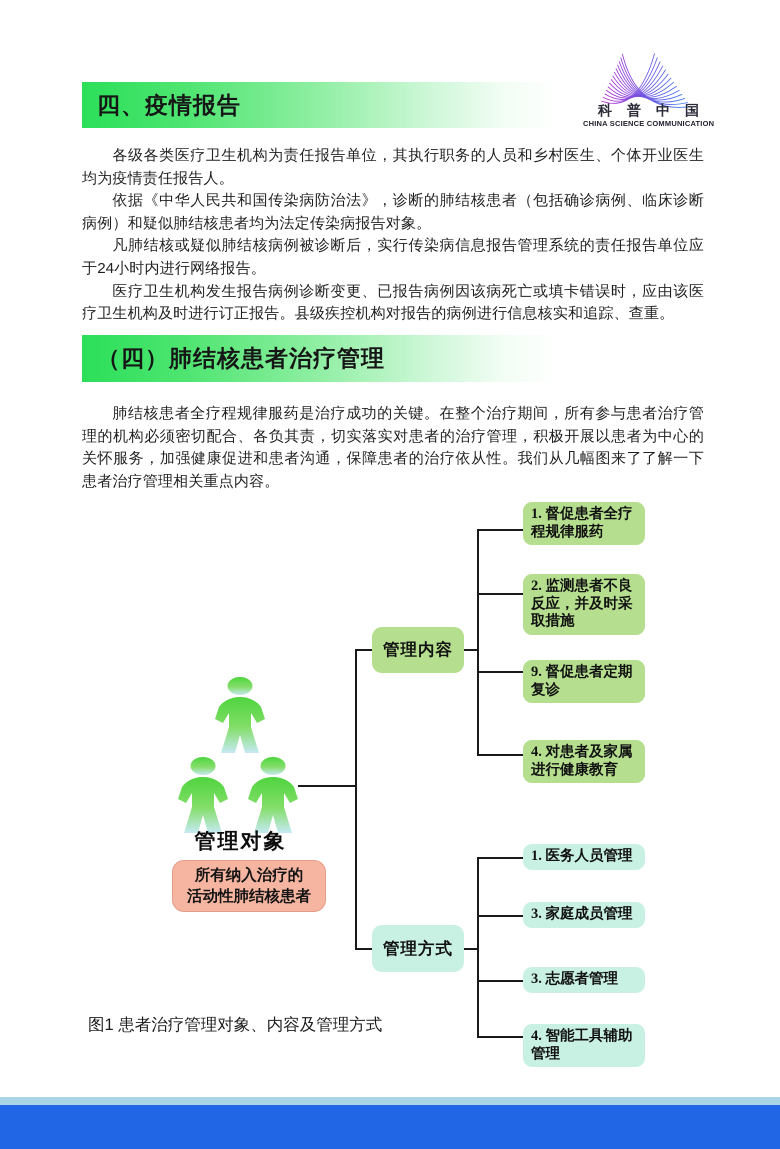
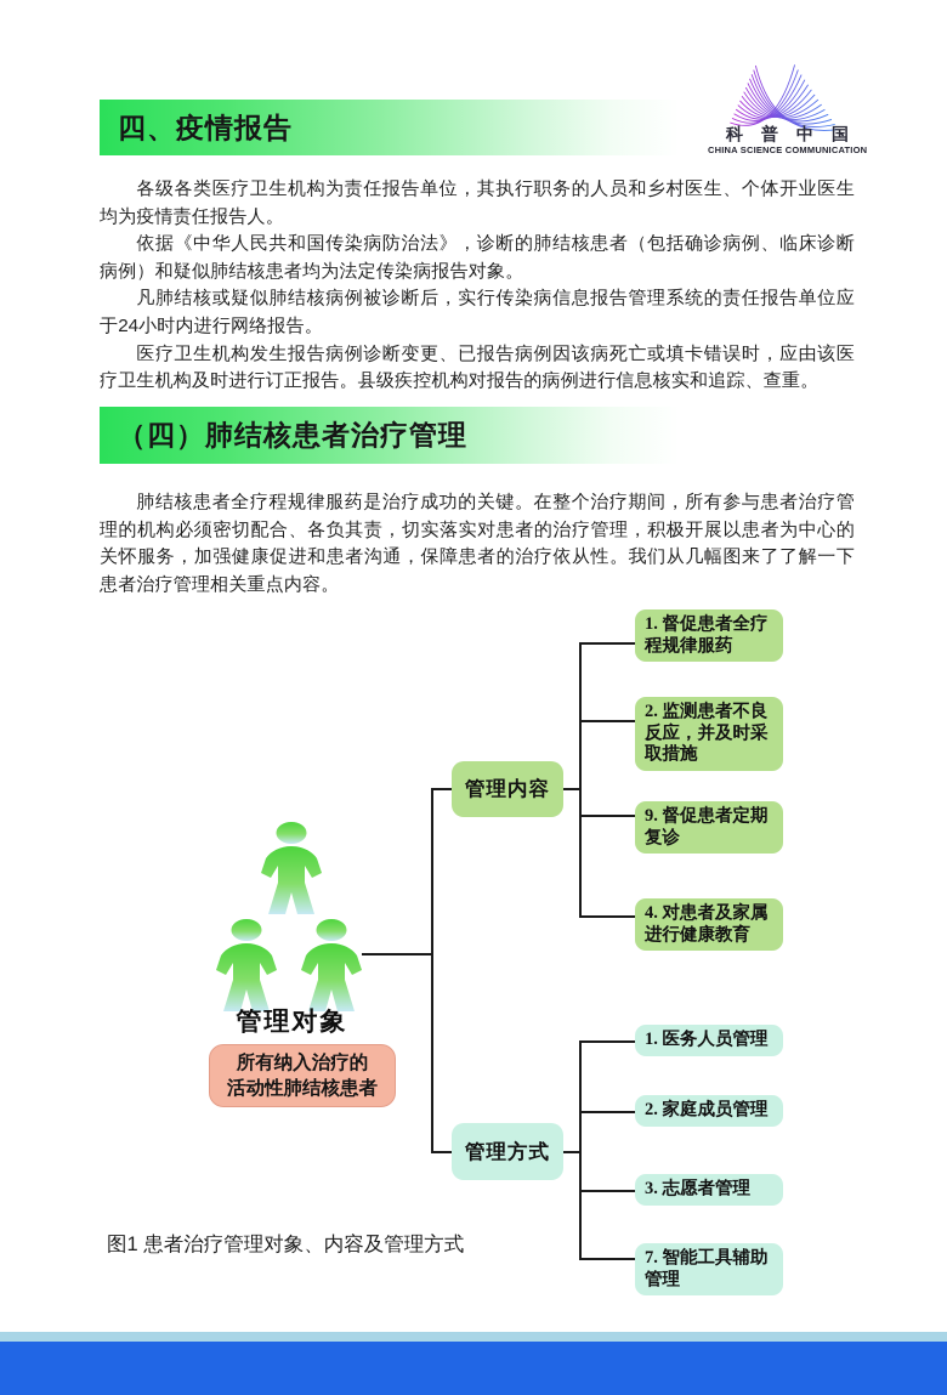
  科普中国
  CHINA SCIENCE COMMUNICATION
  四、疫情报告
  各级各类医疗卫生机构为责任报告单位，其执行职务的人员和乡村医生、个体开业医生均为疫情责任报告人。
  依据《中华人民共和国传染病防治法》，诊断的肺结核患者（包括确诊病例、临床诊断病例）和疑似肺结核患者均为法定传染病报告对象。
  凡肺结核或疑似肺结核病例被诊断后，实行传染病信息报告管理系统的责任报告单位应于24小时内进行网络报告。
  医疗卫生机构发生报告病例诊断变更、已报告病例因该病死亡或填卡错误时，应由该医疗卫生机构及时进行订正报告。县级疾控机构对报告的病例进行信息核实和追踪、查重。
  （四）肺结核患者治疗管理
  肺结核患者全疗程规律服药是治疗成功的关键。在整个治疗期间，所有参与患者治疗管理的机构必须密切配合、各负其责，切实落实对患者的治疗管理，积极开展以患者为中心的关怀服务，加强健康促进和患者沟通，保障患者的治疗依从性。我们从几幅图来了了解一下患者治疗管理相关重点内容。
  管理对象
  所有纳入治疗的
  活动性肺结核患者
  管理内容
  管理方式
  1. 督促患者全疗程规律服药
  2. 监测患者不良反应，并及时采取措施
  9. 督促患者定期复诊
  4. 对患者及家属进行健康教育
  1. 医务人员管理
- 3. 家庭成员管理
+ 2. 家庭成员管理
  3. 志愿者管理
- 4. 智能工具辅助管理
+ 7. 智能工具辅助管理
  图1 患者治疗管理对象、内容及管理方式
